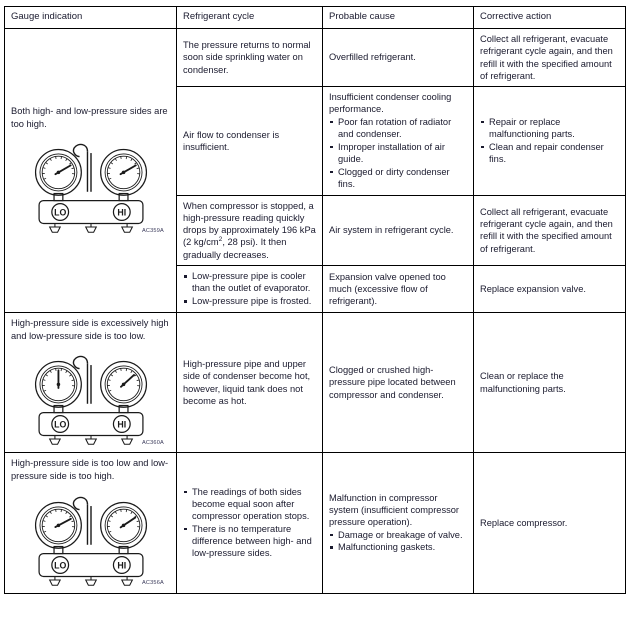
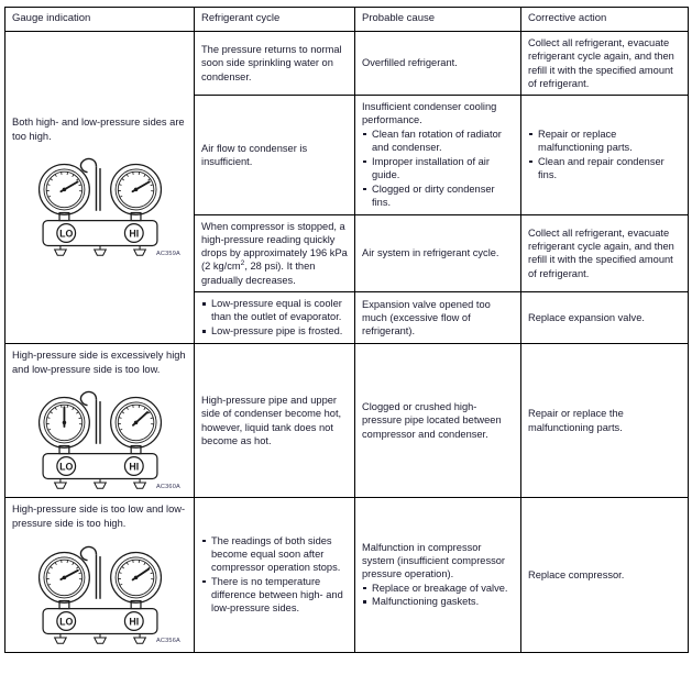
  Gauge indication	Refrigerant cycle	Probable cause	Corrective action
  Both high- and low-pressure sides are too high. LO HI	The pressure returns to normal soon side sprinkling water on condenser.	Overfilled refrigerant.	Collect all refrigerant, evacuate refrigerant cycle again, and then refill it with the specified amount of refrigerant.
- Air flow to condenser is insufficient.	Insufficient condenser cooling performance.Poor fan rotation of radiator and condenser.Improper installation of air guide.Clogged or dirty condenser fins.	Repair or replace malfunctioning parts.Clean and repair condenser fins.
+ Air flow to condenser is insufficient.	Insufficient condenser cooling performance.Clean fan rotation of radiator and condenser.Improper installation of air guide.Clogged or dirty condenser fins.	Repair or replace malfunctioning parts.Clean and repair condenser fins.
  When compressor is stopped, a high-pressure reading quickly drops by approximately 196 kPa (2 kg/cm , 28 psi). It then gradually decreases.	Air system in refrigerant cycle.	Collect all refrigerant, evacuate refrigerant cycle again, and then refill it with the specified amount of refrigerant.
- Low-pressure pipe is cooler than the outlet of evaporator.Low-pressure pipe is frosted.	Expansion valve opened too much (excessive flow of refrigerant).	Replace expansion valve.
+ Low-pressure equal is cooler than the outlet of evaporator.Low-pressure pipe is frosted.	Expansion valve opened too much (excessive flow of refrigerant).	Replace expansion valve.
- High-pressure side is excessively high and low-pressure side is too low. LO HI	High-pressure pipe and upper side of condenser become hot, however, liquid tank does not become as hot.	Clogged or crushed high-pressure pipe located between compressor and condenser.	Clean or replace the malfunctioning parts.
+ High-pressure side is excessively high and low-pressure side is too low. LO HI	High-pressure pipe and upper side of condenser become hot, however, liquid tank does not become as hot.	Clogged or crushed high-pressure pipe located between compressor and condenser.	Repair or replace the malfunctioning parts.
- High-pressure side is too low and low-pressure side is too high. LO HI	The readings of both sides become equal soon after compressor operation stops.There is no temperature difference between high- and low-pressure sides.	Malfunction in compressor system (insufficient compressor pressure operation).Damage or breakage of valve.Malfunctioning gaskets.	Replace compressor.
+ High-pressure side is too low and low-pressure side is too high. LO HI	The readings of both sides become equal soon after compressor operation stops.There is no temperature difference between high- and low-pressure sides.	Malfunction in compressor system (insufficient compressor pressure operation).Replace or breakage of valve.Malfunctioning gaskets.	Replace compressor.
